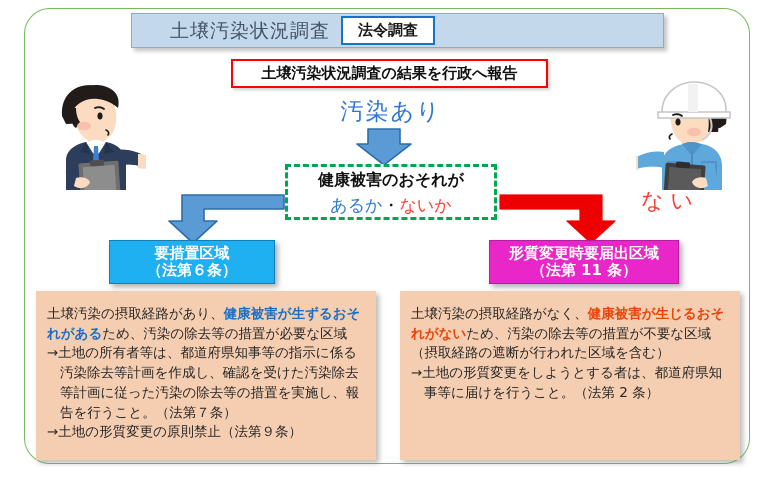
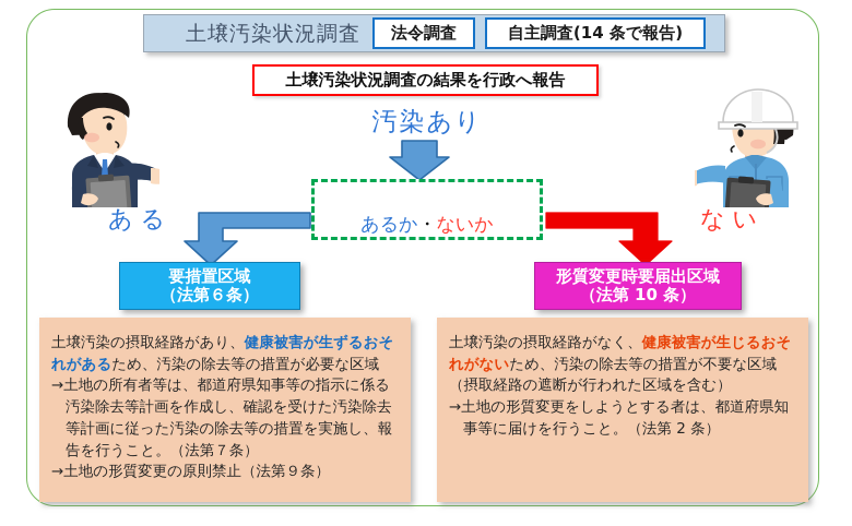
  土壌汚染状況調査
  法令調査
+ 自主調査(14 条で報告)
  土壌汚染状況調査の結果を行政へ報告
  汚染あり
- 健康被害のおそれが
  あるか・ないか
+ ある
  ない
  要措置区域
  （法第６条）
  形質変更時要届出区域
- （法第 11 条）
+ （法第 10 条）
  土壌汚染の摂取経路があり、健康被害が生ずるおそれがあるため、汚染の除去等の措置が必要な区域
  →土地の所有者等は、都道府県知事等の指示に係る汚染除去等計画を作成し、確認を受けた汚染除去等計画に従った汚染の除去等の措置を実施し、報告を行うこと。（法第７条）
  →土地の形質変更の原則禁止（法第９条）
  土壌汚染の摂取経路がなく、健康被害が生じるおそれがないため、汚染の除去等の措置が不要な区域（摂取経路の遮断が行われた区域を含む）
  →土地の形質変更をしようとする者は、都道府県知事等に届けを行うこと。（法第 2 条）
